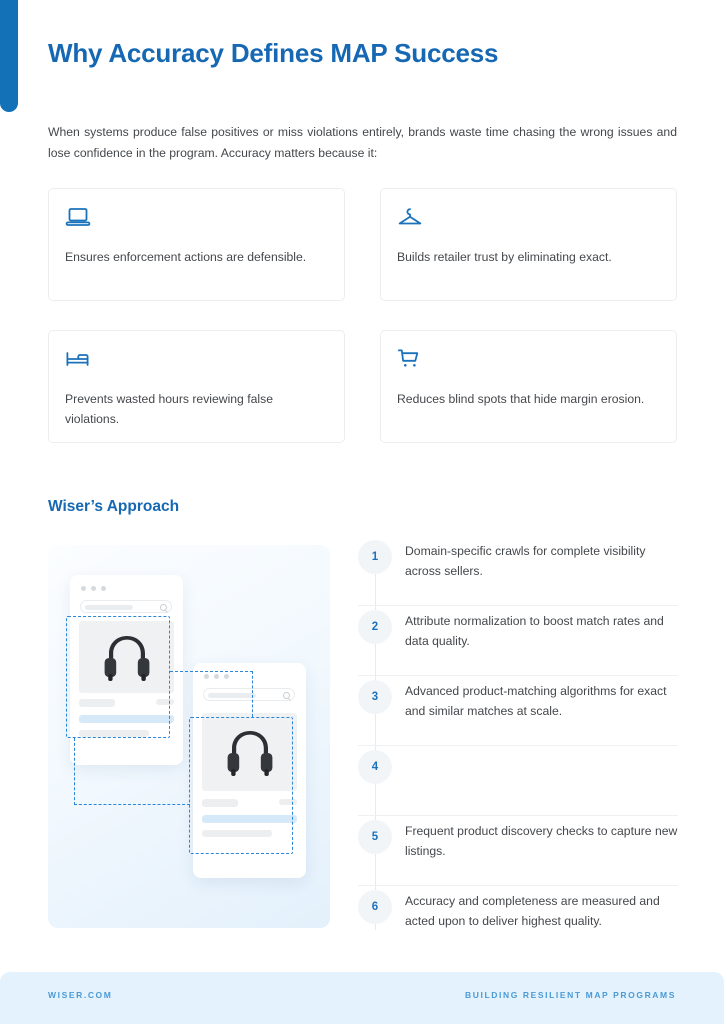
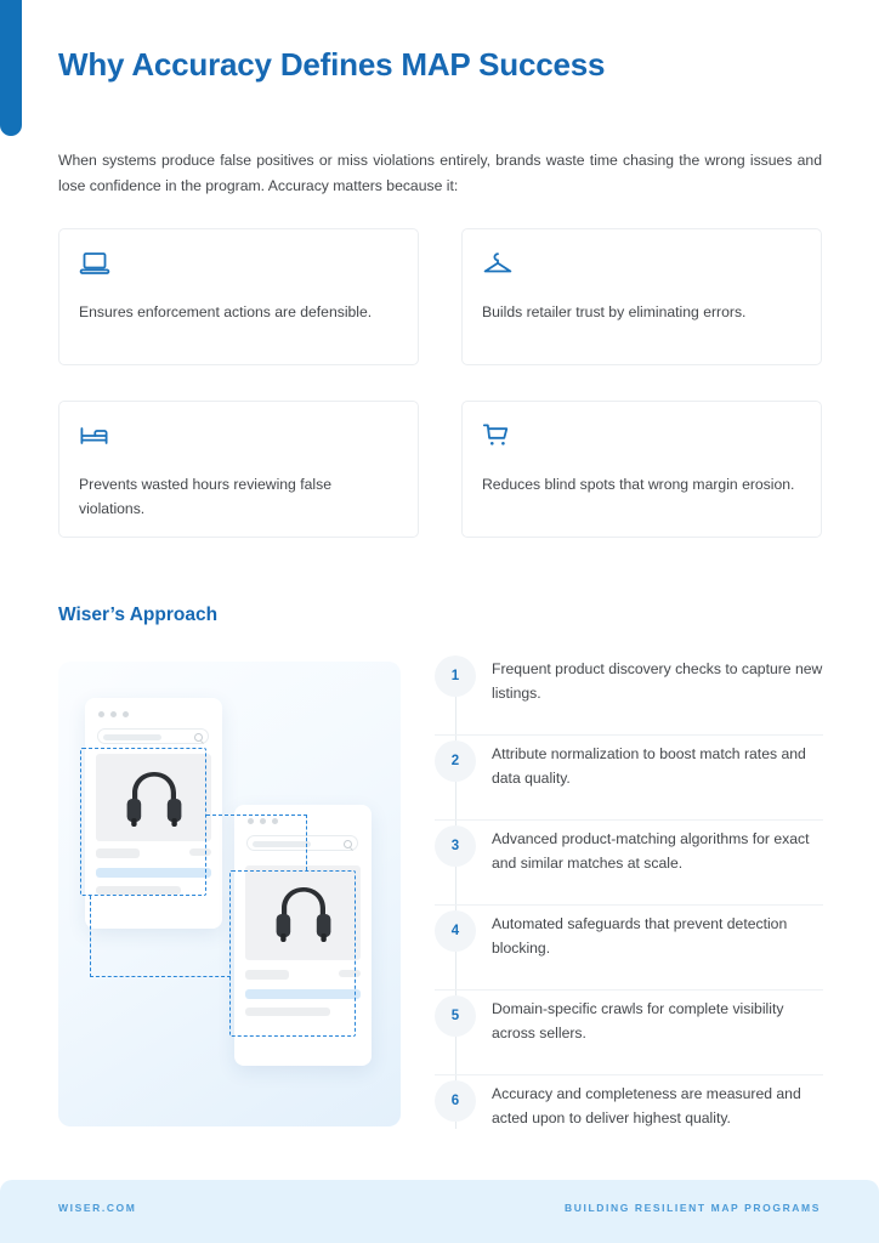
  Why Accuracy Defines MAP Success
  When systems produce false positives or miss violations entirely, brands waste time chasing the wrong issues and lose confidence in the program. Accuracy matters because it:
  Ensures enforcement actions are defensible.
- Builds retailer trust by eliminating exact.
+ Builds retailer trust by eliminating errors.
  Prevents wasted hours reviewing false violations.
- Reduces blind spots that hide margin erosion.
+ Reduces blind spots that wrong margin erosion.
  Wiser’s Approach
  1
- Domain-specific crawls for complete visibility across sellers.
+ Frequent product discovery checks to capture new listings.
  2
  Attribute normalization to boost match rates and data quality.
  3
  Advanced product-matching algorithms for exact and similar matches at scale.
  4
+ Automated safeguards that prevent detection blocking.
  5
- Frequent product discovery checks to capture new listings.
+ Domain-specific crawls for complete visibility across sellers.
  6
  Accuracy and completeness are measured and acted upon to deliver highest quality.
  WISER.COM
  BUILDING RESILIENT MAP PROGRAMS
